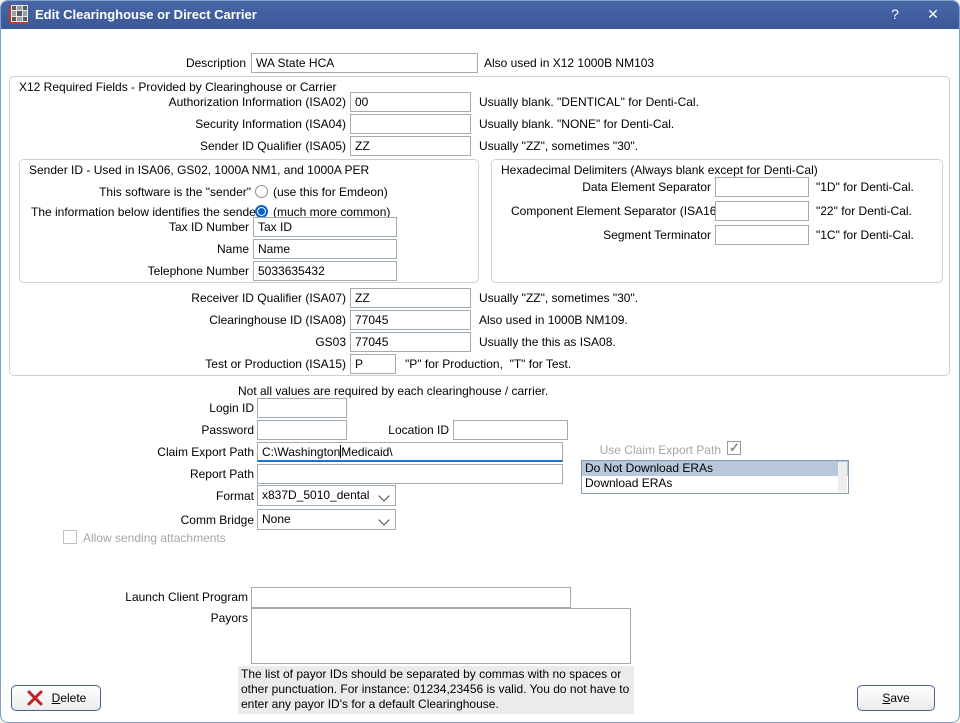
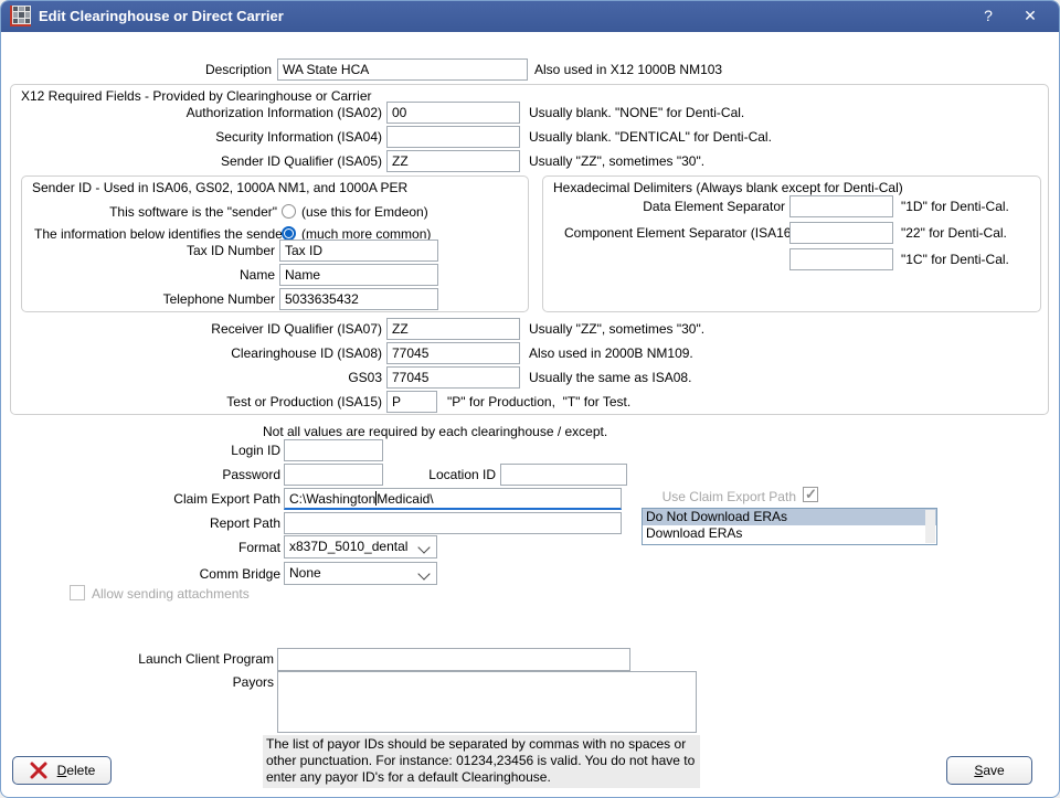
  Edit Clearinghouse or Direct Carrier
  ?
  ✕
  Description
  WA State HCA
  Also used in X12 1000B NM103
  X12 Required Fields - Provided by Clearinghouse or Carrier
  Authorization Information (ISA02)
  00
- Usually blank. "DENTICAL" for Denti-Cal.
+ Usually blank. "NONE" for Denti-Cal.
  Security Information (ISA04)
- Usually blank. "NONE" for Denti-Cal.
+ Usually blank. "DENTICAL" for Denti-Cal.
  Sender ID Qualifier (ISA05)
  ZZ
  Usually "ZZ", sometimes "30".
  Sender ID - Used in ISA06, GS02, 1000A NM1, and 1000A PER
  This software is the "sender"
  (use this for Emdeon)
  The information below identifies the sende
  (much more common)
  Tax ID Number
  Tax ID
  Name
  Name
  Telephone Number
  5033635432
  Hexadecimal Delimiters (Always blank except for Denti-Cal)
  Data Element Separator
  "1D" for Denti-Cal.
  Component Element Separator (ISA16
  "22" for Denti-Cal.
- Segment Terminator
  "1C" for Denti-Cal.
  Receiver ID Qualifier (ISA07)
  ZZ
  Usually "ZZ", sometimes "30".
  Clearinghouse ID (ISA08)
  77045
- Also used in 1000B NM109.
+ Also used in 2000B NM109.
  GS03
  77045
- Usually the this as ISA08.
+ Usually the same as ISA08.
  Test or Production (ISA15)
  P
  "P" for Production, "T" for Test.
- Not all values are required by each clearinghouse / carrier.
+ Not all values are required by each clearinghouse / except.
  Login ID
  Password
  Location ID
  Claim Export Path
  C:\WashingtonMedicaid\
  Report Path
  Format
  x837D_5010_dental
  Comm Bridge
  None
  Use Claim Export Path
  Do Not Download ERAs
  Download ERAs
  Allow sending attachments
  Launch Client Program
  Payors
  The list of payor IDs should be separated by commas with no spaces or other punctuation. For instance: 01234,23456 is valid. You do not have to enter any payor ID's for a default Clearinghouse.
  Delete
  Save
